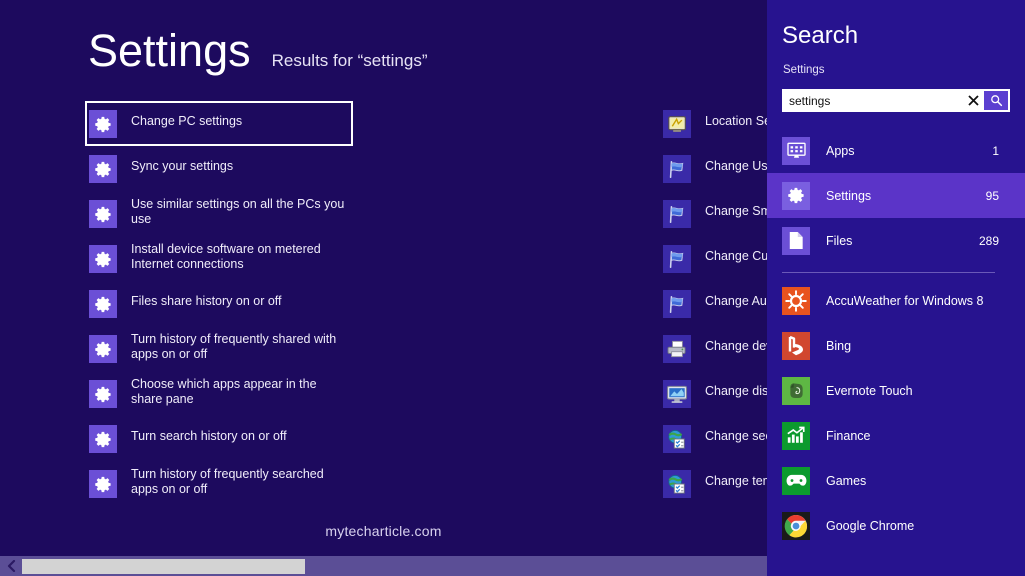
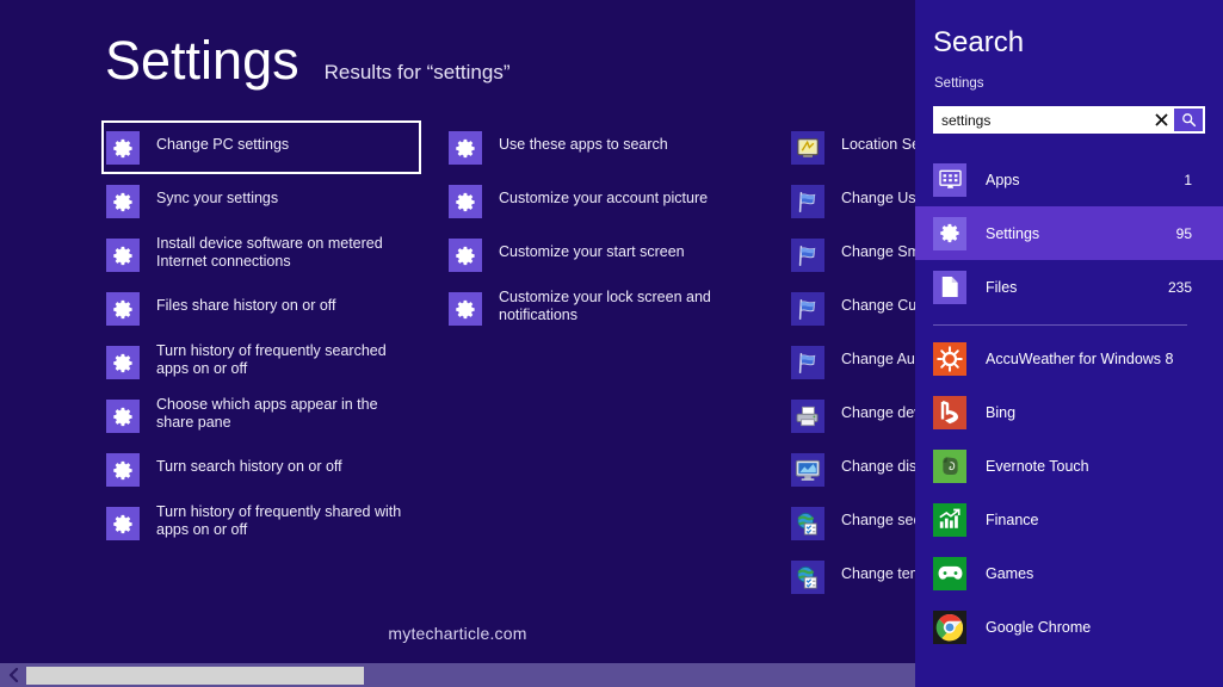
  Settings
  Results for “settings”
  Change PC settings
  Sync your settings
- Use similar settings on all the PCs you use
  Install device software on metered Internet connections
  Files share history on or off
- Turn history of frequently shared with apps on or off
+ Turn history of frequently searched apps on or off
  Choose which apps appear in the share pane
  Turn search history on or off
- Turn history of frequently searched apps on or off
+ Turn history of frequently shared with apps on or off
+ Use these apps to search
+ Customize your account picture
+ Customize your start screen
+ Customize your lock screen and notifications
  Change Us
  Change Sm
  Change Au
  Change de
  Change dis
  Change te
  mytecharticle.com
  Search
  Settings
  settings
  Apps
  1
  Settings
  95
  Files
- 289
+ 235
  AccuWeather for Windows 8
  Bing
  Evernote Touch
  Finance
  Games
  Google Chrome
